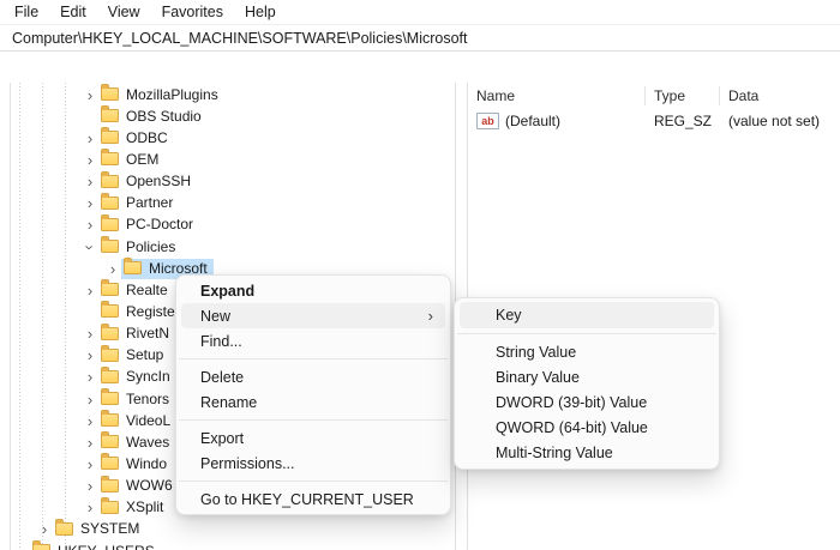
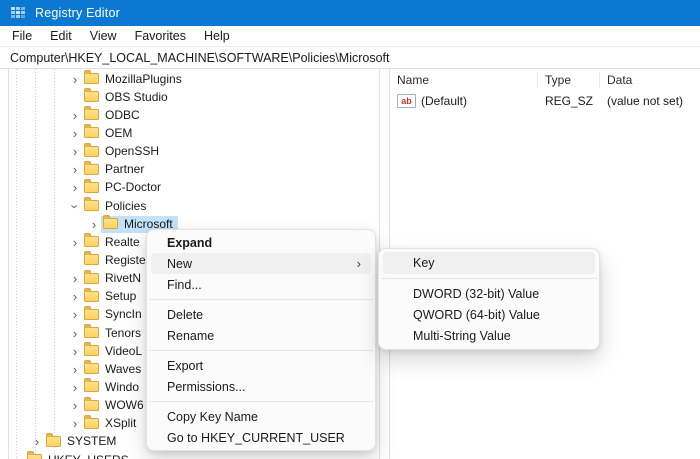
+ Registry Editor
  File
  Edit
  View
  Favorites
  Help
  Computer\HKEY_LOCAL_MACHINE\SOFTWARE\Policies\Microsoft
  MozillaPlugins
  OBS Studio
  ODBC
  OEM
  OpenSSH
  Partner
  PC-Doctor
  Policies
  Microsoft
  Realte
  Registe
  RivetN
  Setup
  SyncIn
  Tenors
  VideoL
  Waves
  Windo
  WOW6
  XSplit
  SYSTEM
  Name
  Type
  Data
  (Default)
  REG_SZ
  (value not set)
  Expand
  New
  ›
  Find...
  Delete
  Rename
  Export
  Permissions...
+ Copy Key Name
  Go to HKEY_CURRENT_USER
  Key
- String Value
- Binary Value
- DWORD (39-bit) Value
+ DWORD (32-bit) Value
  QWORD (64-bit) Value
  Multi-String Value
